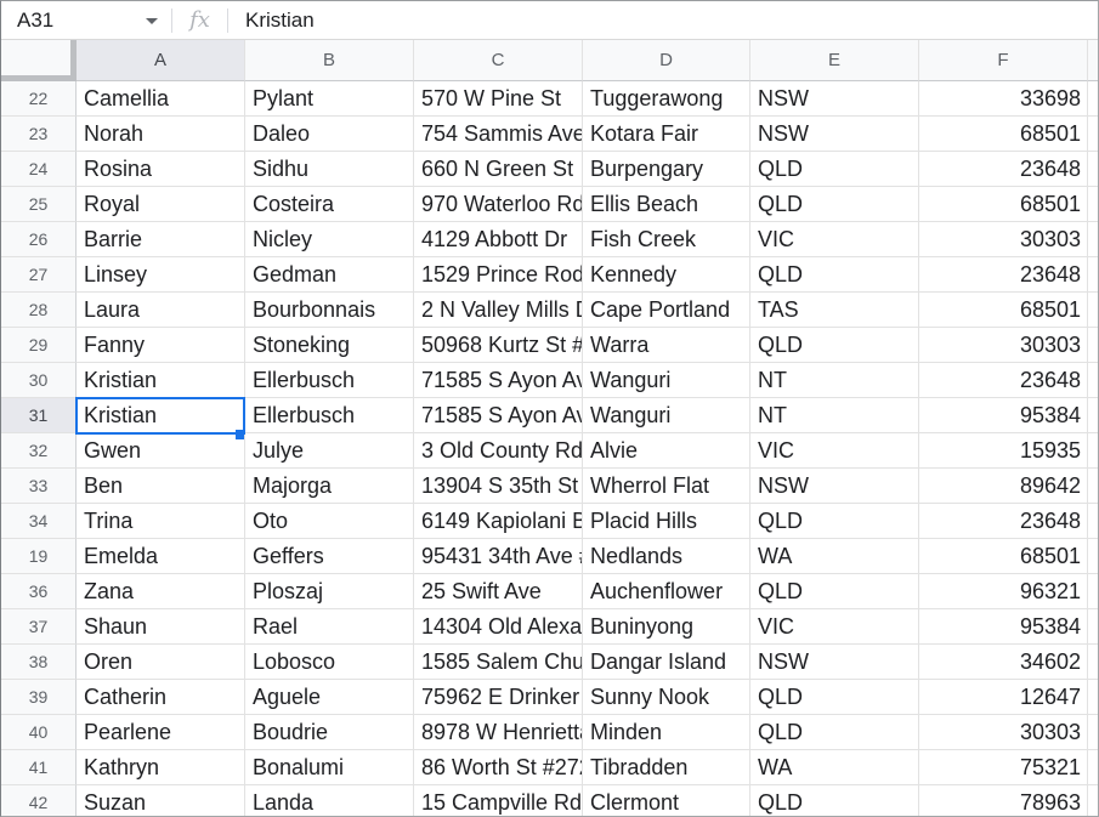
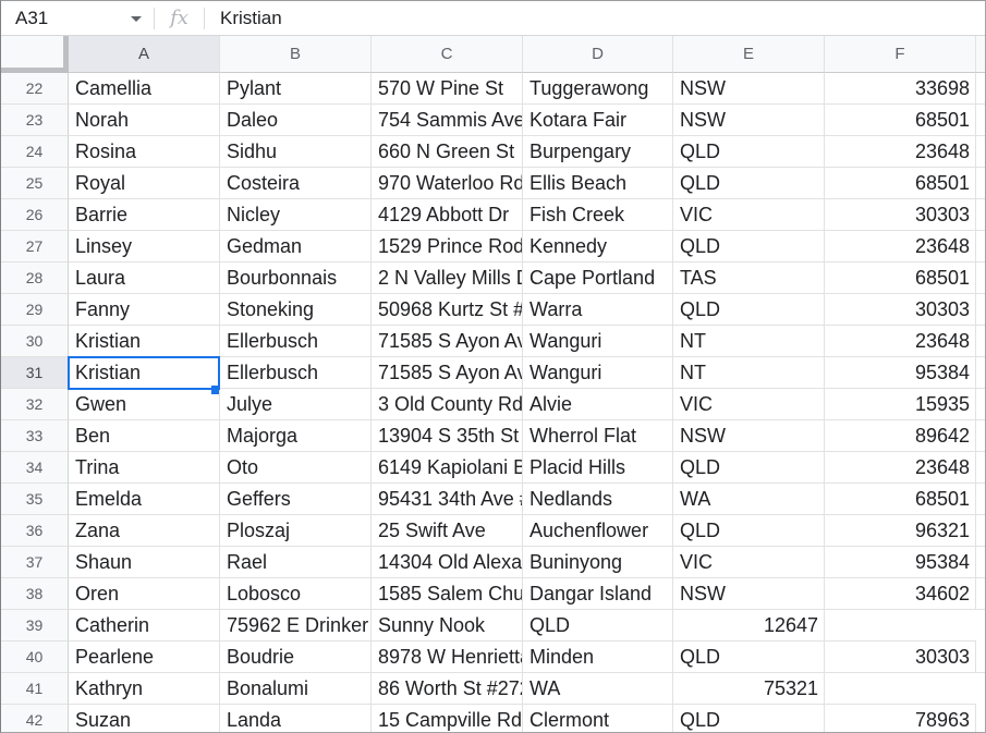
  A31
  fx
  Kristian
  A
  B
  C
  D
  E
  F
  22
  Camellia
  Pylant
  570 W Pine St
  Tuggerawong
  NSW
  33698
  23
  Norah
  Daleo
  754 Sammis Ave
  Kotara Fair
  NSW
  68501
  24
  Rosina
  Sidhu
  660 N Green St
  Burpengary
  QLD
  23648
  25
  Royal
  Costeira
  970 Waterloo Rd
  Ellis Beach
  QLD
  68501
  26
  Barrie
  Nicley
  4129 Abbott Dr
  Fish Creek
  VIC
  30303
  27
  Linsey
  Gedman
  Kennedy
  QLD
  23648
  28
  Laura
  Bourbonnais
  2 N Valley Mills
  Cape Portland
  TAS
  68501
  29
  Fanny
  Stoneking
  50968 Kurtz St #
  Warra
  QLD
  30303
  30
  Kristian
  Ellerbusch
  71585 S Ayon Av
  Wanguri
  NT
  23648
  31
  Kristian
  Ellerbusch
  71585 S Ayon Av
  Wanguri
  NT
  95384
  32
  Gwen
  Julye
  3 Old County Rd
  Alvie
  VIC
  15935
  33
  Ben
  Majorga
  13904 S 35th St
  Wherrol Flat
  NSW
  89642
  34
  Trina
  Oto
  6149 Kapiolani B
  Placid Hills
  QLD
  23648
- 19
+ 35
  Emelda
  Geffers
  95431 34th Ave
  Nedlands
  WA
  68501
  36
  Zana
  Ploszaj
  25 Swift Ave
  Auchenflower
  QLD
  96321
  37
  Shaun
  Rael
  Buninyong
  VIC
  95384
  38
  Oren
  Lobosco
  1585 Salem Chu
  Dangar Island
  NSW
  34602
  39
  Catherin
- Aguele
  75962 E Drinker
  Sunny Nook
  QLD
  12647
  40
  Pearlene
  Boudrie
  8978 W Henriett
  Minden
  QLD
  30303
  41
  Kathryn
  Bonalumi
  86 Worth St #27
- Tibradden
  WA
  75321
  42
  Suzan
  Landa
  15 Campville Rd
  Clermont
  QLD
  78963
